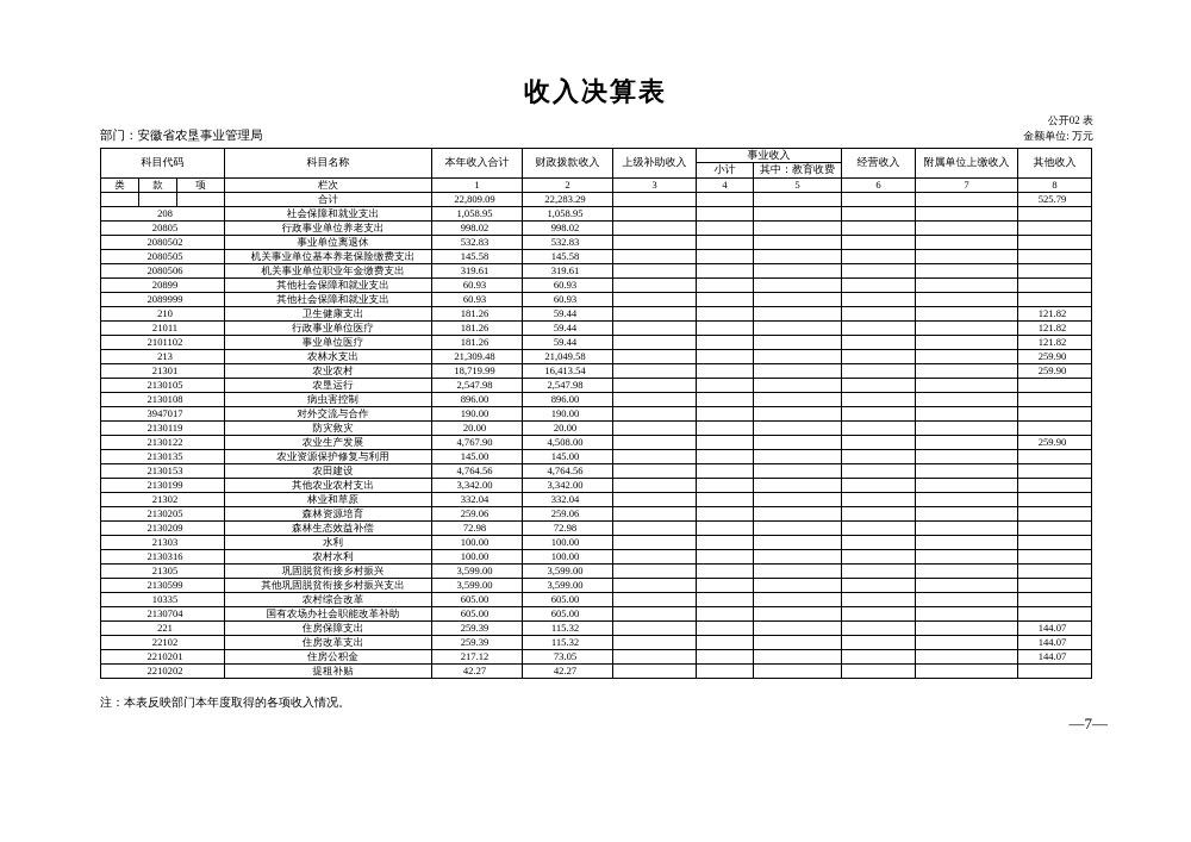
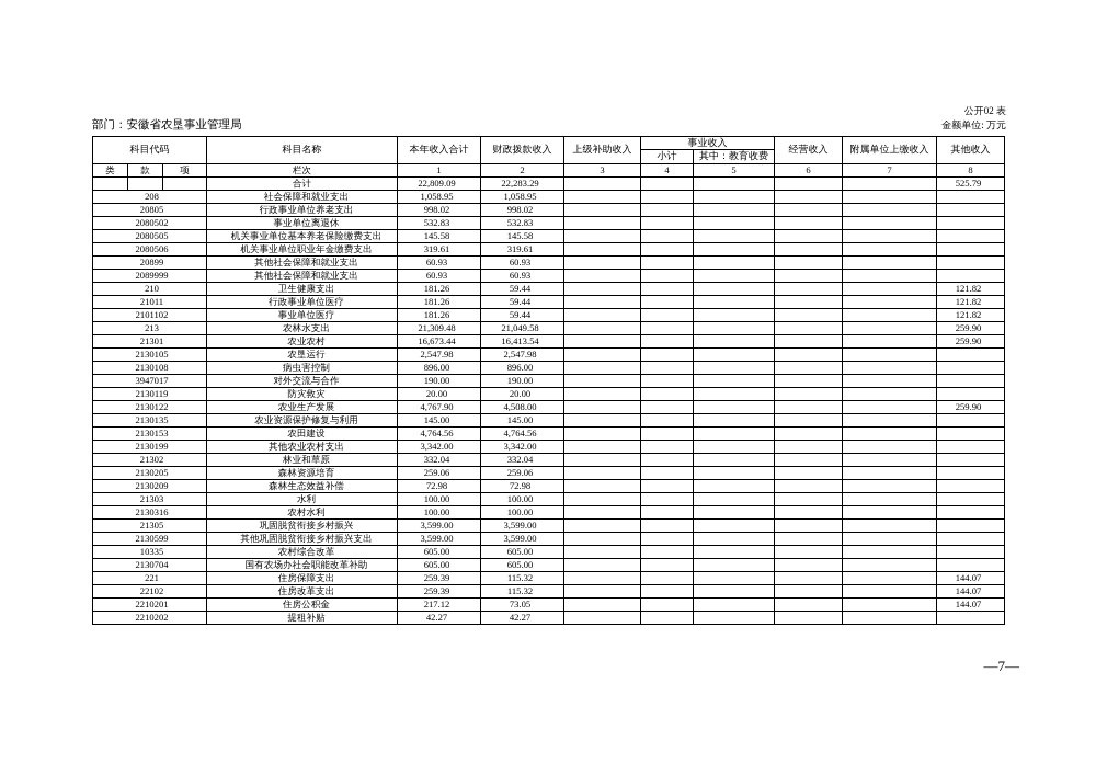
- 收入决算表
  公开02 表
  金额单位: 万元
  部门：安徽省农垦事业管理局
  科目代码	科目名称	本年收入合计	财政拨款收入	上级补助收入	事业收入	经营收入	附属单位上缴收入	其他收入
  小计	其中：教育收费
  类	款	项	栏次	1	2	3	4	5	6	7	8
  			合计	22,809.09	22,283.29						525.79
  208	社会保障和就业支出	1,058.95	1,058.95
  20805	行政事业单位养老支出	998.02	998.02
  2080502	事业单位离退休	532.83	532.83
  2080505	机关事业单位基本养老保险缴费支出	145.58	145.58
  2080506	机关事业单位职业年金缴费支出	319.61	319.61
  20899	其他社会保障和就业支出	60.93	60.93
  2089999	其他社会保障和就业支出	60.93	60.93
  210	卫生健康支出	181.26	59.44						121.82
  21011	行政事业单位医疗	181.26	59.44						121.82
  2101102	事业单位医疗	181.26	59.44						121.82
  213	农林水支出	21,309.48	21,049.58						259.90
- 21301	农业农村	18,719.99	16,413.54						259.90
+ 21301	农业农村	16,673.44	16,413.54						259.90
  2130105	农垦运行	2,547.98	2,547.98
  2130108	病虫害控制	896.00	896.00
  3947017	对外交流与合作	190.00	190.00
  2130119	防灾救灾	20.00	20.00
  2130122	农业生产发展	4,767.90	4,508.00						259.90
  2130135	农业资源保护修复与利用	145.00	145.00
  2130153	农田建设	4,764.56	4,764.56
  2130199	其他农业农村支出	3,342.00	3,342.00
  21302	林业和草原	332.04	332.04
  2130205	森林资源培育	259.06	259.06
  2130209	森林生态效益补偿	72.98	72.98
  21303	水利	100.00	100.00
  2130316	农村水利	100.00	100.00
  21305	巩固脱贫衔接乡村振兴	3,599.00	3,599.00
  2130599	其他巩固脱贫衔接乡村振兴支出	3,599.00	3,599.00
  10335	农村综合改革	605.00	605.00
  2130704	国有农场办社会职能改革补助	605.00	605.00
  221	住房保障支出	259.39	115.32						144.07
  22102	住房改革支出	259.39	115.32						144.07
  2210201	住房公积金	217.12	73.05						144.07
  2210202	提租补贴	42.27	42.27
- 注：本表反映部门本年度取得的各项收入情况。
  —7—
